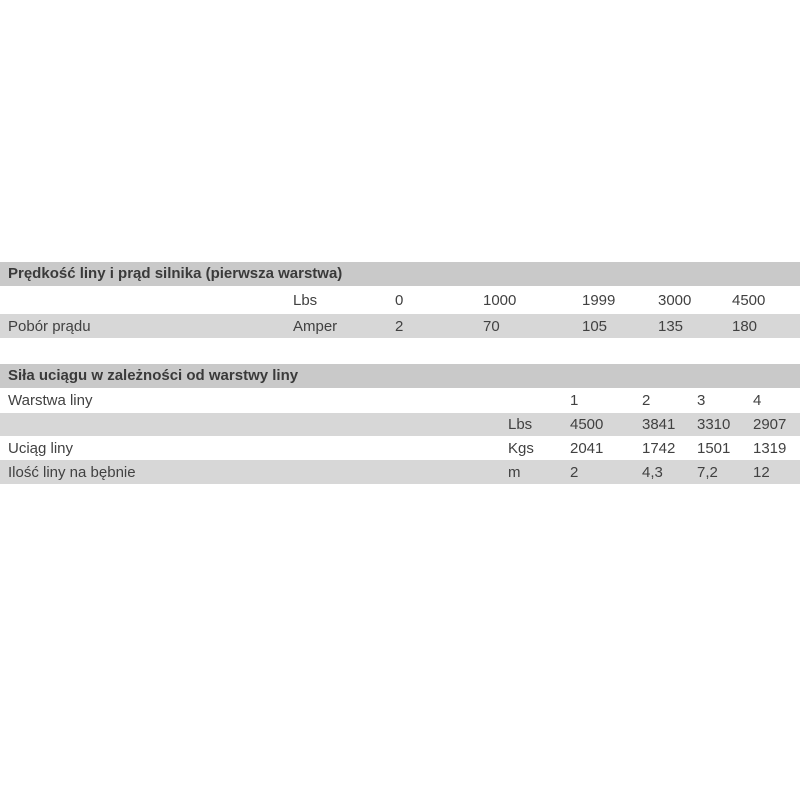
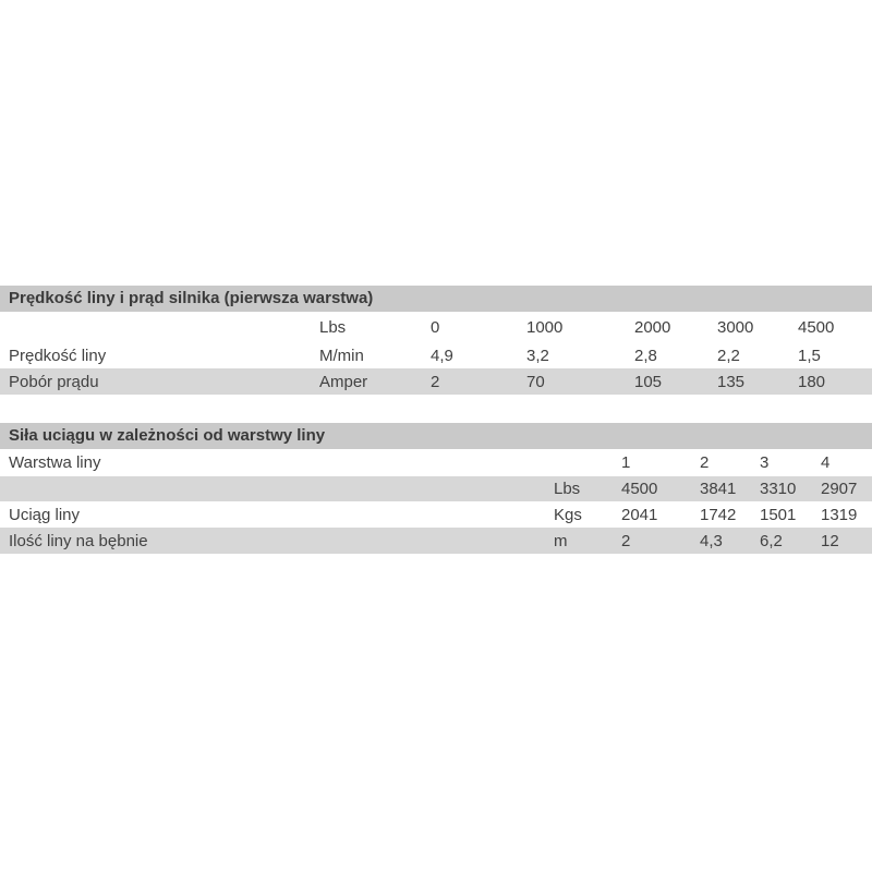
  Prędkość liny i prąd silnika (pierwsza warstwa)
- 	Lbs	0	1000	1999	3000	4500
+ 	Lbs	0	1000	2000	3000	4500
+ Prędkość liny	M/min	4,9	3,2	2,8	2,2	1,5
  Pobór prądu	Amper	2	70	105	135	180
  Siła uciągu w zależności od warstwy liny
  Warstwa liny		1	2	3	4
  	Lbs	4500	3841	3310	2907
  Uciąg liny	Kgs	2041	1742	1501	1319
- Ilość liny na bębnie	m	2	4,3	7,2	12
+ Ilość liny na bębnie	m	2	4,3	6,2	12
